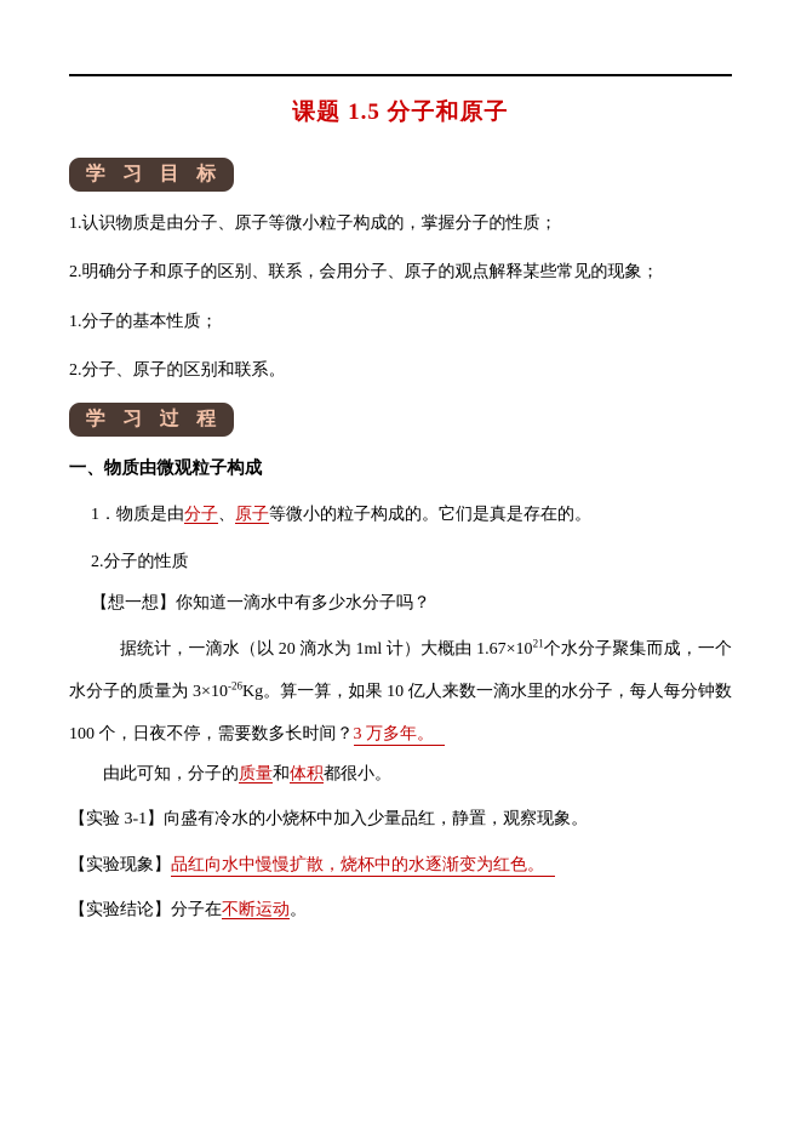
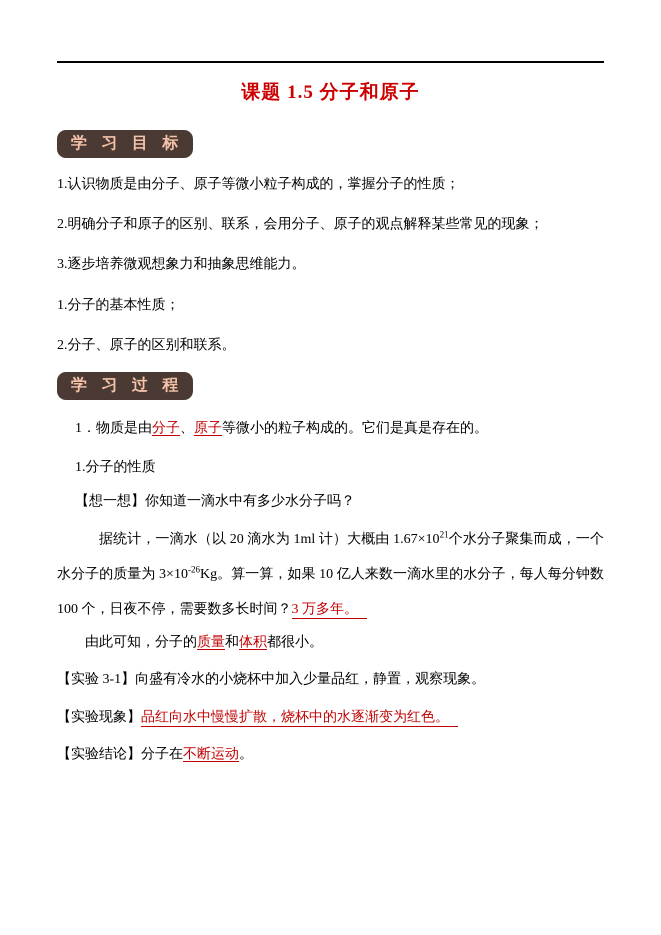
  课题 1.5 分子和原子
  学 习 目 标
  1.认识物质是由分子、原子等微小粒子构成的，掌握分子的性质；
  2.明确分子和原子的区别、联系，会用分子、原子的观点解释某些常见的现象；
+ 3.逐步培养微观想象力和抽象思维能力。
  1.分子的基本性质；
  2.分子、原子的区别和联系。
  学 习 过 程
- 一、物质由微观粒子构成
  1．物质是由分子、原子等微小的粒子构成的。它们是真是存在的。
- 2.分子的性质
+ 1.分子的性质
  【想一想】你知道一滴水中有多少水分子吗？
  据统计，一滴水（以 20 滴水为 1ml 计）大概由 1.67×1021个水分子聚集而成，一个水分子的质量为 3×10-26Kg。算一算，如果 10 亿人来数一滴水里的水分子，每人每分钟数 100 个，日夜不停，需要数多长时间？3 万多年。
  由此可知，分子的质量和体积都很小。
  【实验 3-1】向盛有冷水的小烧杯中加入少量品红，静置，观察现象。
  【实验现象】品红向水中慢慢扩散，烧杯中的水逐渐变为红色。
  【实验结论】分子在不断运动。
